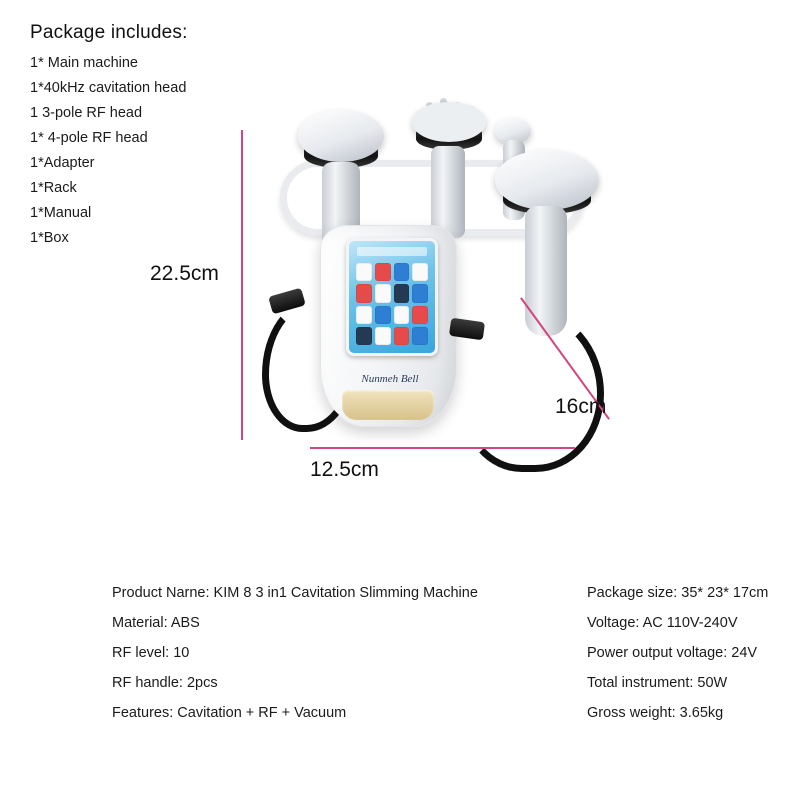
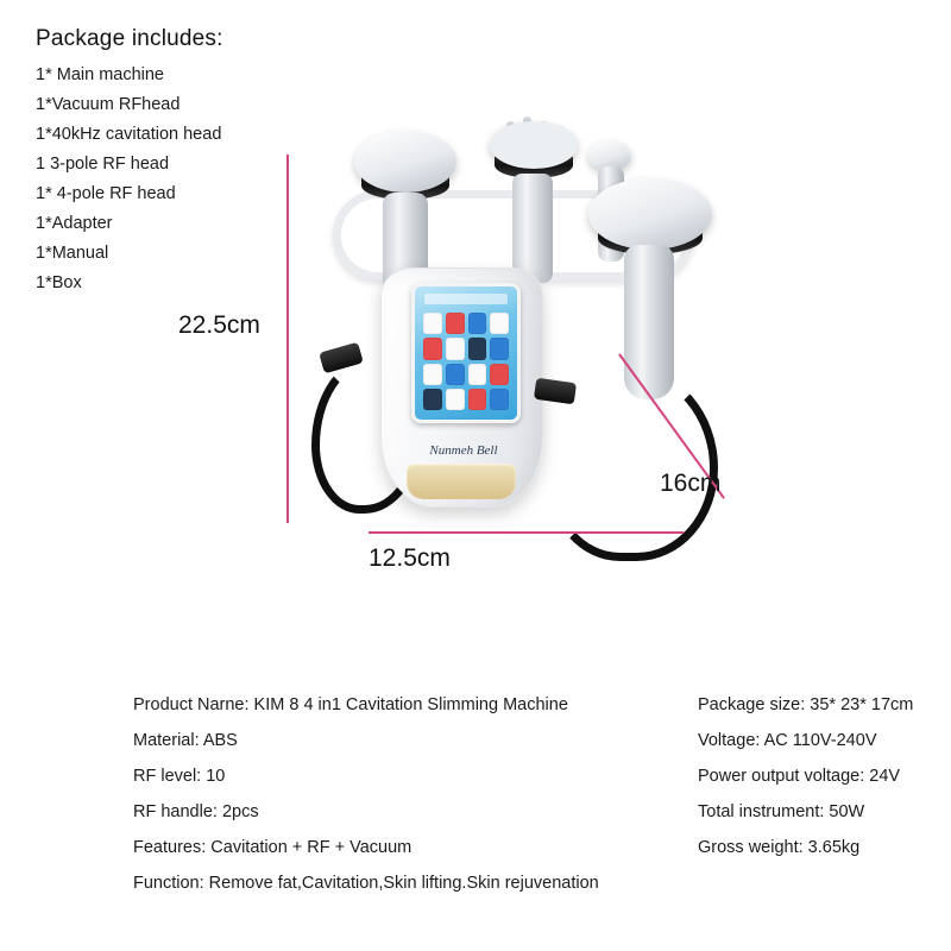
  Package includes:
  1* Main machine
+ 1*Vacuum RFhead
  1*40kHz cavitation head
  1 3-pole RF head
  1* 4-pole RF head
  1*Adapter
- 1*Rack
  1*Manual
  1*Box
  Nunmeh Bell
  22.5cm
  16cm
  12.5cm
- Product Narne: KIM 8 3 in1 Cavitation Slimming Machine
+ Product Narne: KIM 8 4 in1 Cavitation Slimming Machine
  Material: ABS
  RF level: 10
  RF handle: 2pcs
  Features: Cavitation + RF + Vacuum
+ Function: Remove fat,Cavitation,Skin lifting.Skin rejuvenation
  Package size: 35* 23* 17cm
  Voltage: AC 110V-240V
  Power output voltage: 24V
  Total instrument: 50W
  Gross weight: 3.65kg
